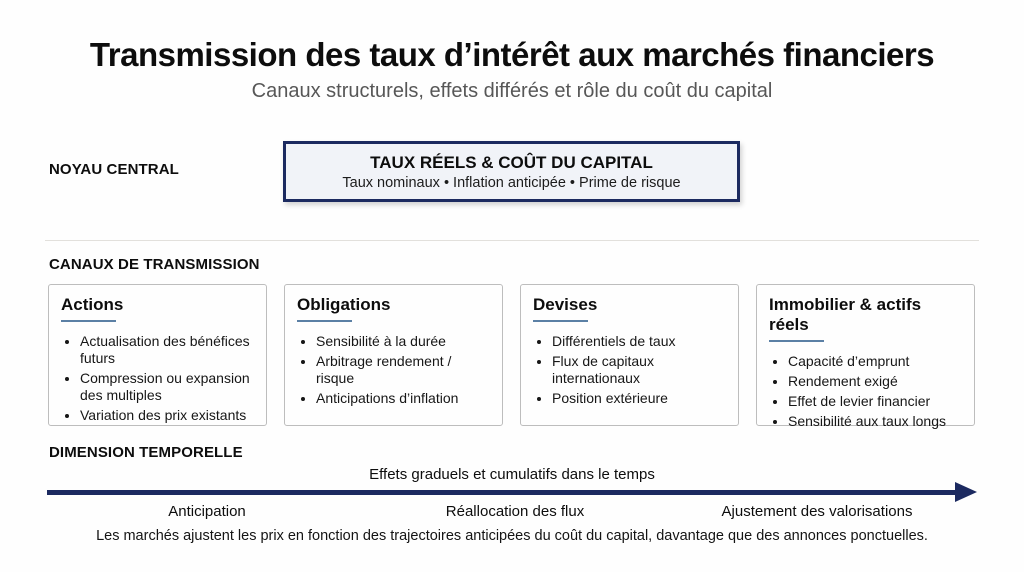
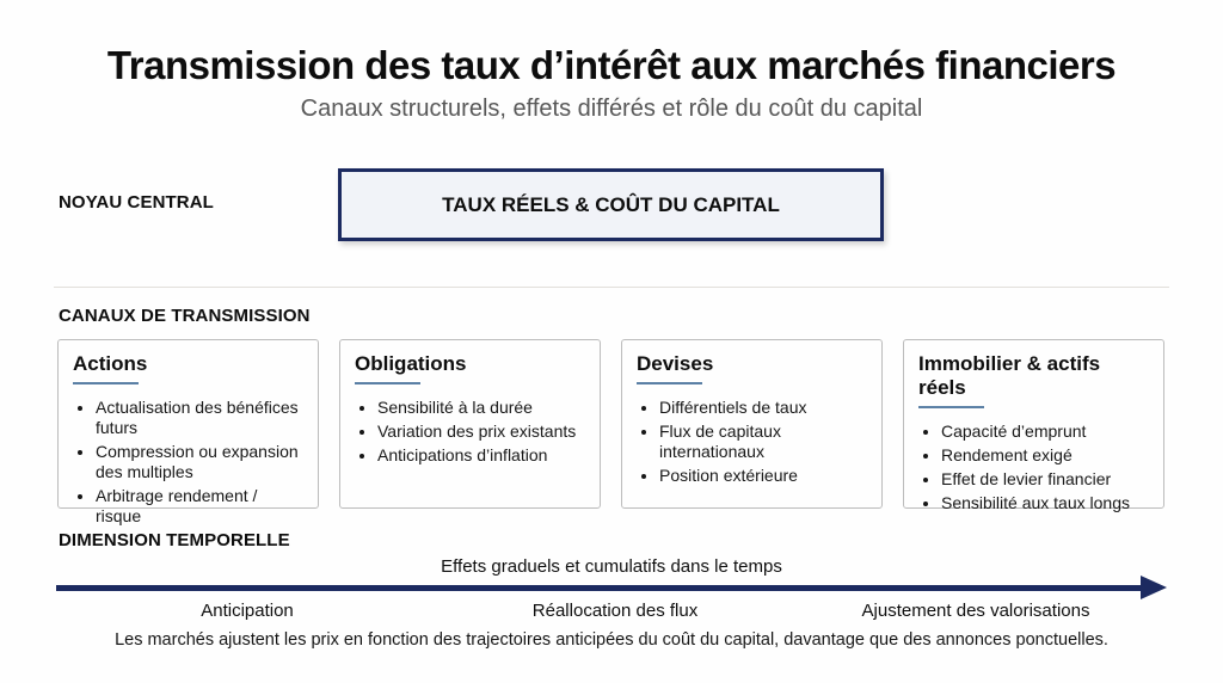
  Transmission des taux d’intérêt aux marchés financiers
  Canaux structurels, effets différés et rôle du coût du capital
  NOYAU CENTRAL
  TAUX RÉELS & COÛT DU CAPITAL
- Taux nominaux • Inflation anticipée • Prime de risque
  CANAUX DE TRANSMISSION
  Actions
  Actualisation des bénéfices futurs
  Compression ou expansion des multiples
- Variation des prix existants
+ Arbitrage rendement / risque
  Obligations
  Sensibilité à la durée
- Arbitrage rendement / risque
+ Variation des prix existants
  Anticipations d’inflation
  Devises
  Différentiels de taux
  Flux de capitaux internationaux
  Position extérieure
  Immobilier & actifs réels
  Capacité d’emprunt
  Rendement exigé
  Effet de levier financier
  Sensibilité aux taux longs
  DIMENSION TEMPORELLE
  Effets graduels et cumulatifs dans le temps
  Anticipation
  Réallocation des flux
  Ajustement des valorisations
  Les marchés ajustent les prix en fonction des trajectoires anticipées du coût du capital, davantage que des annonces ponctuelles.
